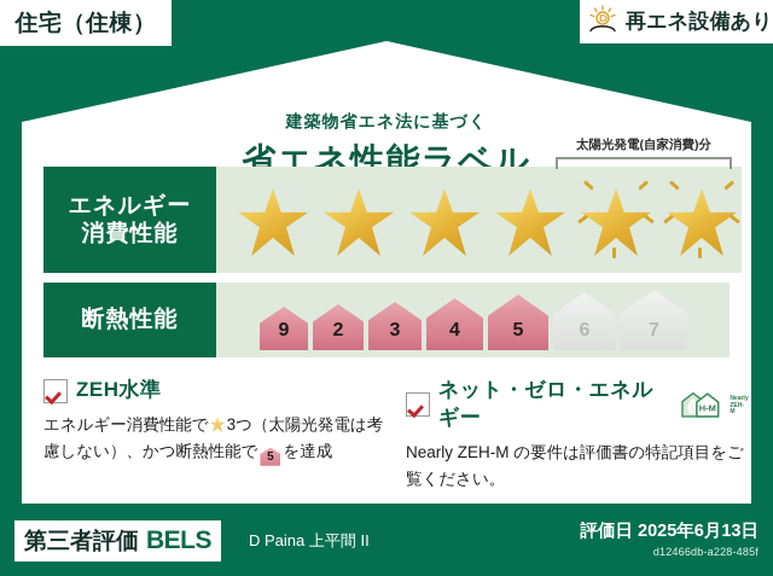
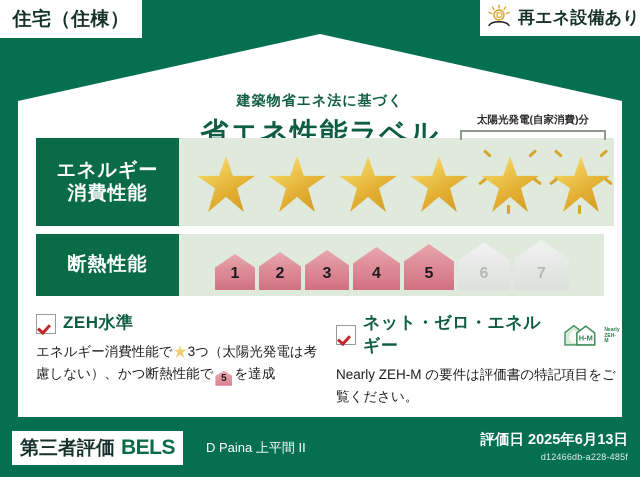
  住宅（住棟）
  再エネ設備あり
  建築物省エネ法に基づく
  省エネ性能ラベル
  エネルギー
  消費性能
  太陽光発電(自家消費)分
  断熱性能
- 9
+ 1
  2
  3
  4
  5
  6
  7
  ZEH水準
  エネルギー消費性能で 3つ（太陽光発電は考慮しない）、かつ断熱性能で 5 を達成
  ネット・ゼロ・エネルギー
  H-M
  Nearly ZEH-M の要件は評価書の特記項目をご覧ください。
  第三者評価
  BELS
  D Paina 上平間 II
  評価日 2025年6月13日
  d12466db-a228-485f
